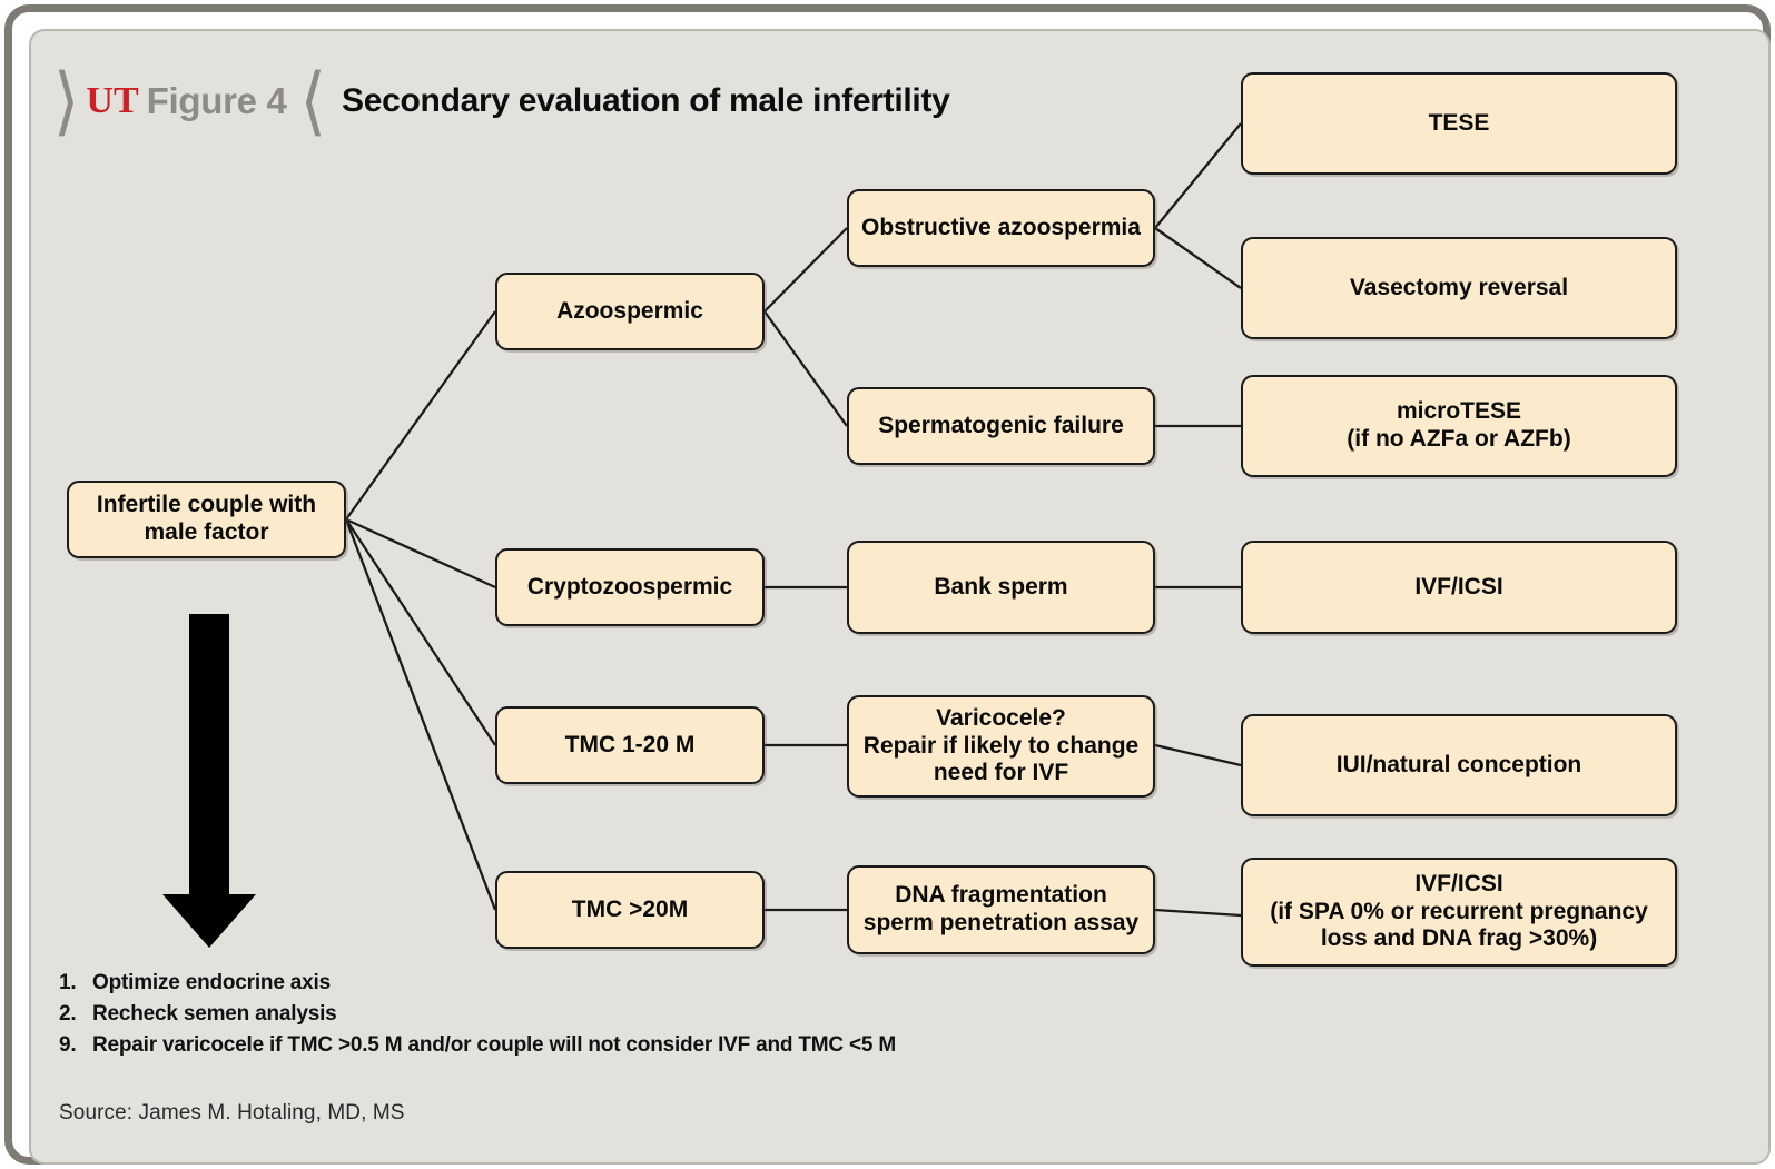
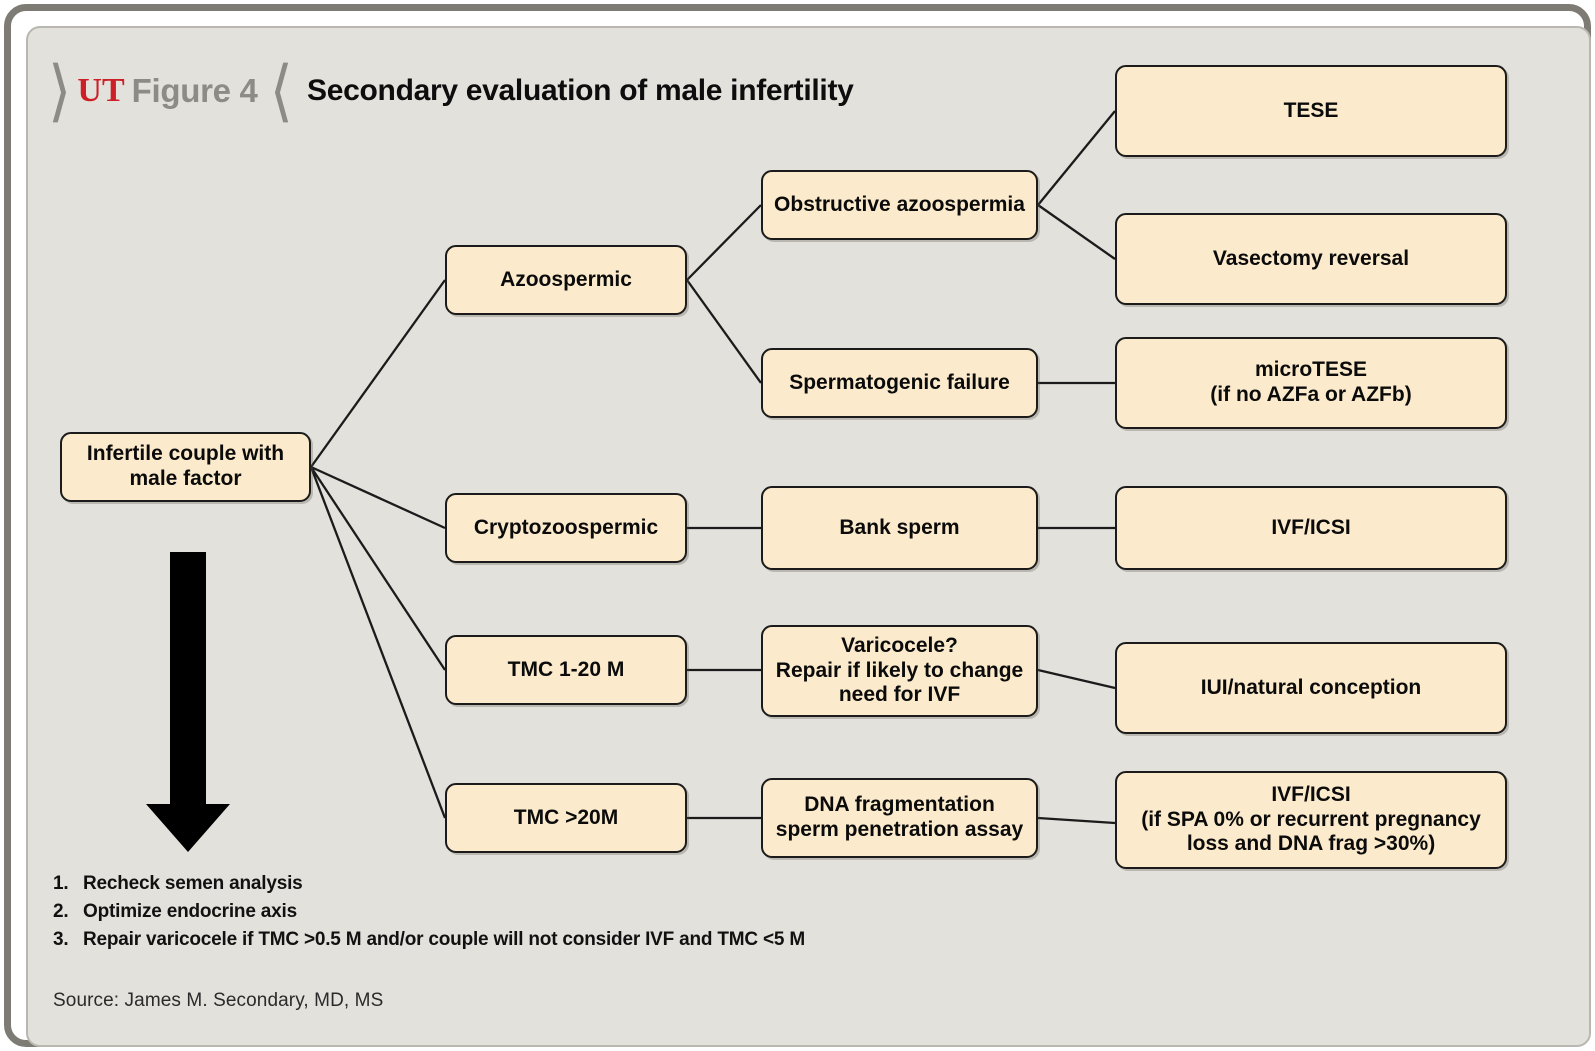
  ⟩
  UT
  Figure 4
  ⟨
  Secondary evaluation of male infertility
  Infertile couple with
  male factor
  Azoospermic
  Obstructive azoospermia
  Spermatogenic failure
  TESE
  Vasectomy reversal
  microTESE
  (if no AZFa or AZFb)
  Cryptozoospermic
  Bank sperm
  IVF/ICSI
  TMC 1-20 M
  Varicocele?
  Repair if likely to change
  need for IVF
  IUI/natural conception
  TMC >20M
  DNA fragmentation
  sperm penetration assay
  IVF/ICSI
  (if SPA 0% or recurrent pregnancy
  loss and DNA frag >30%)
  1.
- Optimize endocrine axis
+ Recheck semen analysis
  2.
- Recheck semen analysis
+ Optimize endocrine axis
- 9.
+ 3.
  Repair varicocele if TMC >0.5 M and/or couple will not consider IVF and TMC <5 M
- Source: James M. Hotaling, MD, MS
+ Source: James M. Secondary, MD, MS
